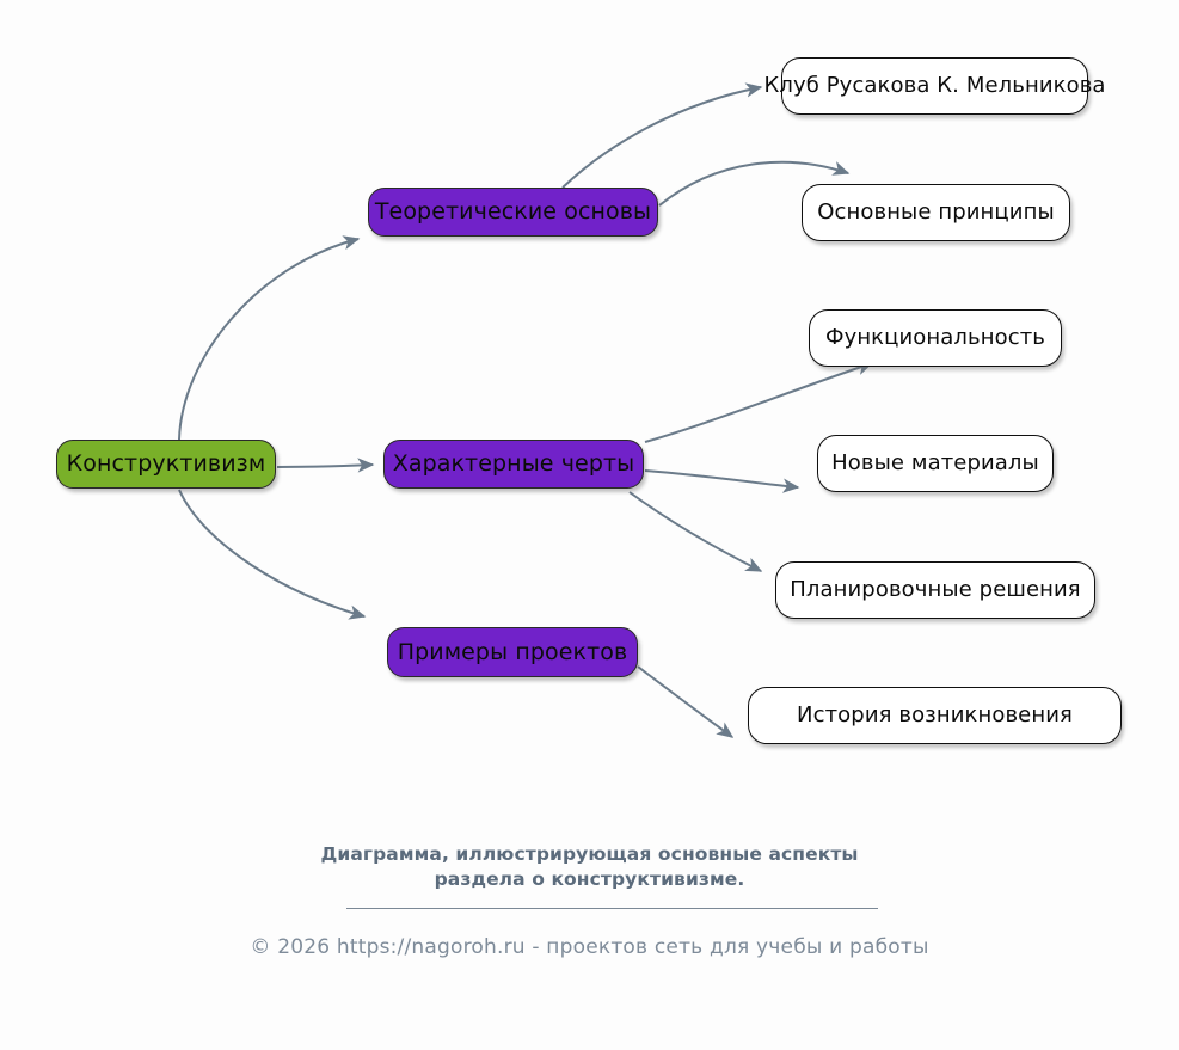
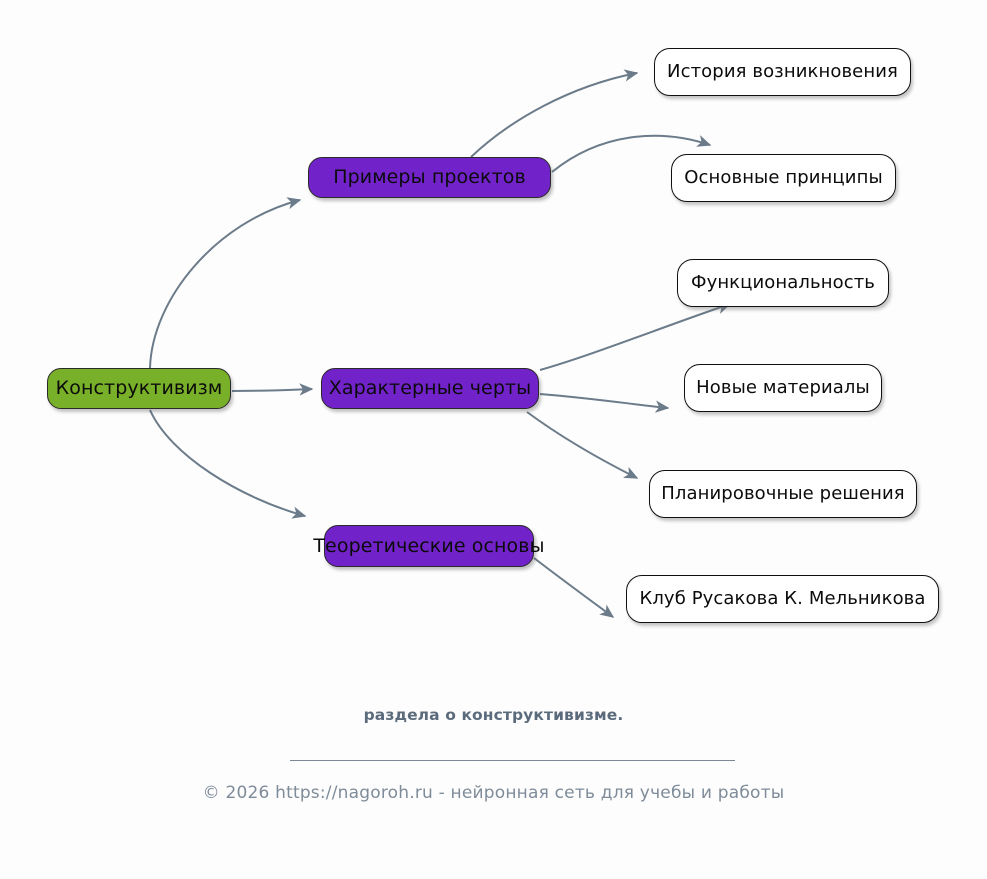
  Конструктивизм
- Теоретические основы
+ Примеры проектов
  Характерные черты
- Примеры проектов
+ Теоретические основы
- Клуб Русакова К. Мельникова
+ История возникновения
  Основные принципы
  Функциональность
  Новые материалы
  Планировочные решения
- История возникновения
+ Клуб Русакова К. Мельникова
- Диаграмма, иллюстрирующая основные аспекты
  раздела о конструктивизме.
- © 2026 https://nagoroh.ru - проектов сеть для учебы и работы
+ © 2026 https://nagoroh.ru - нейронная сеть для учебы и работы
